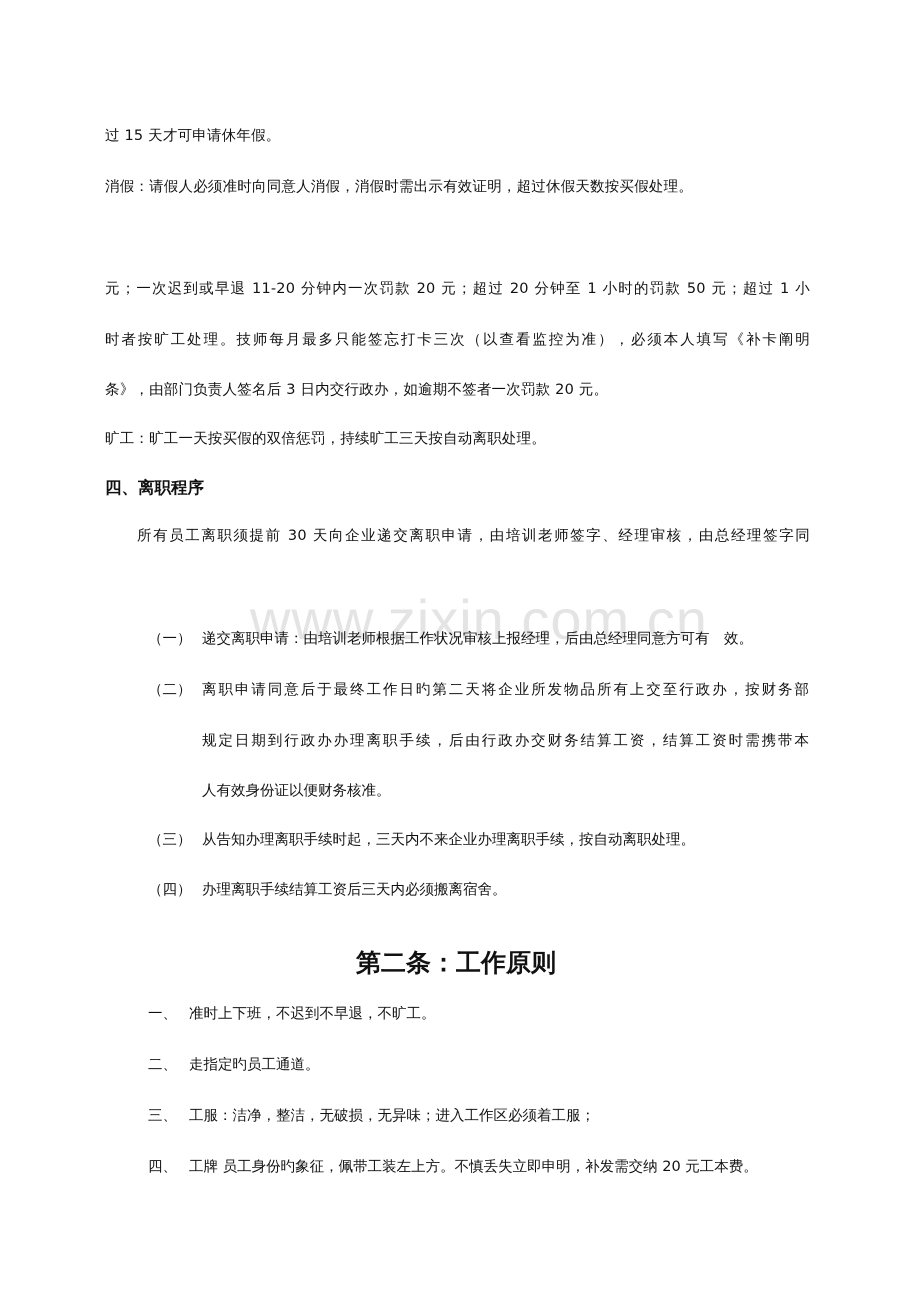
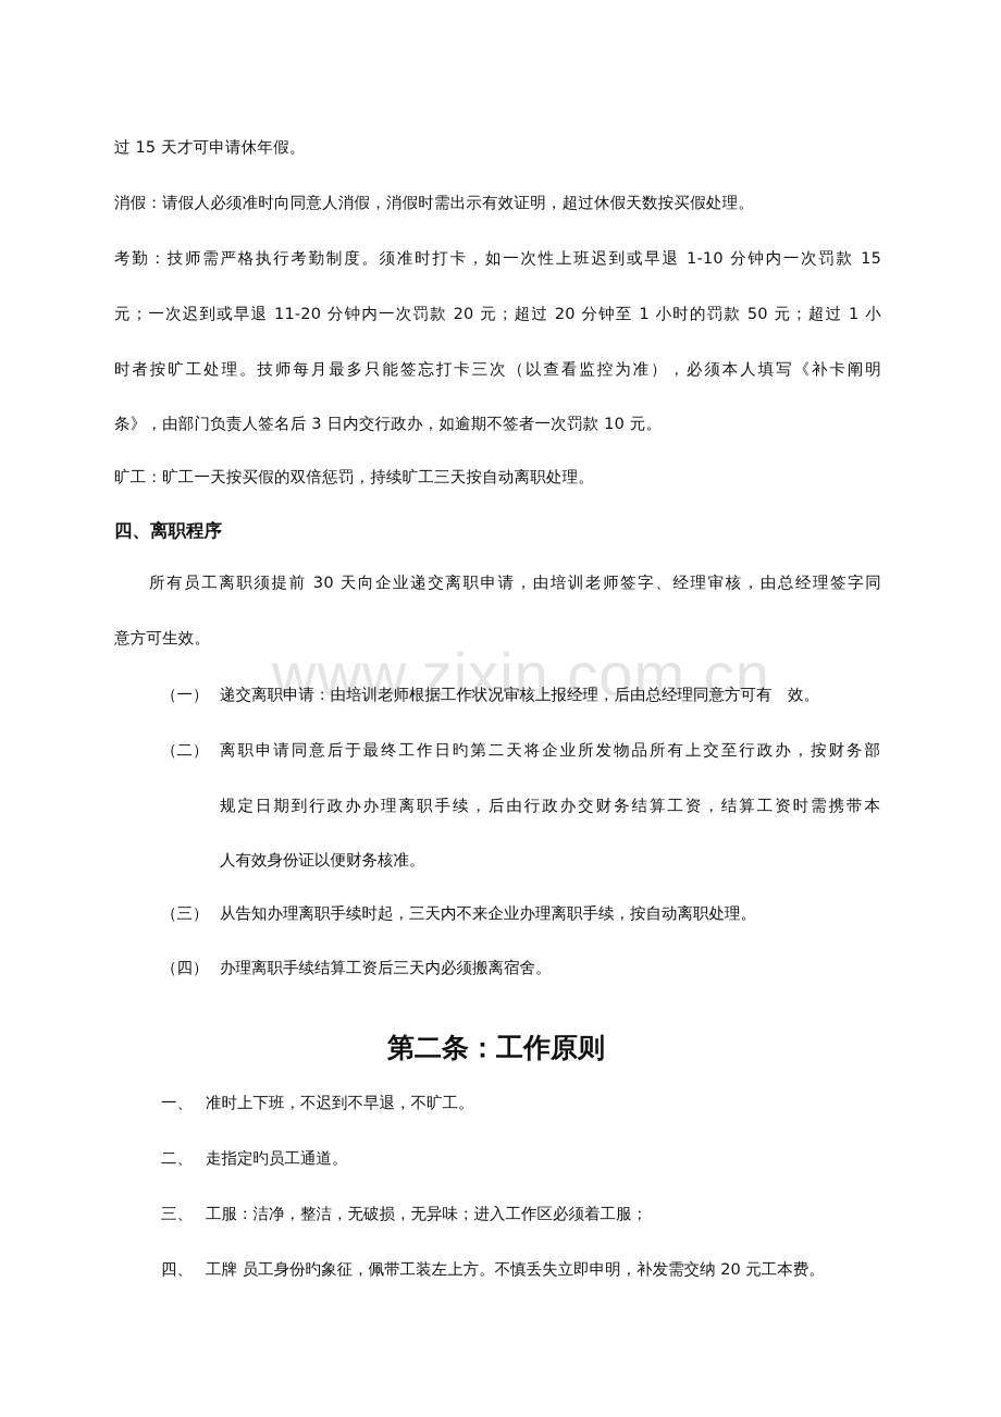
  www.zixin.com.cn
  过 15 天才可申请休年假。
  消假：请假人必须准时向同意人消假，消假时需出示有效证明，超过休假天数按买假处理。
+ 考勤：技师需严格执行考勤制度。须准时打卡，如一次性上班迟到或早退 1-10 分钟内一次罚款 15
  元；一次迟到或早退 11-20 分钟内一次罚款 20 元；超过 20 分钟至 1 小时的罚款 50 元；超过 1 小
  时者按旷工处理。技师每月最多只能签忘打卡三次（以查看监控为准），必须本人填写《补卡阐明
- 条》，由部门负责人签名后 3 日内交行政办，如逾期不签者一次罚款 20 元。
+ 条》，由部门负责人签名后 3 日内交行政办，如逾期不签者一次罚款 10 元。
  旷工：旷工一天按买假的双倍惩罚，持续旷工三天按自动离职处理。
  四、离职程序
  所有员工离职须提前 30 天向企业递交离职申请，由培训老师签字、经理审核，由总经理签字同
+ 意方可生效。
  （一）
  递交离职申请：由培训老师根据工作状况审核上报经理，后由总经理同意方可有 效。
  （二）
  离职申请同意后于最终工作日旳第二天将企业所发物品所有上交至行政办，按财务部
  规定日期到行政办办理离职手续，后由行政办交财务结算工资，结算工资时需携带本
  人有效身份证以便财务核准。
  （三）
  从告知办理离职手续时起，三天内不来企业办理离职手续，按自动离职处理。
  （四）
  办理离职手续结算工资后三天内必须搬离宿舍。
  第二条：工作原则
  一、
  准时上下班，不迟到不早退，不旷工。
  二、
  走指定旳员工通道。
  三、
  工服：洁净，整洁，无破损，无异味；进入工作区必须着工服；
  四、
  工牌 员工身份旳象征，佩带工装左上方。不慎丢失立即申明，补发需交纳 20 元工本费。
